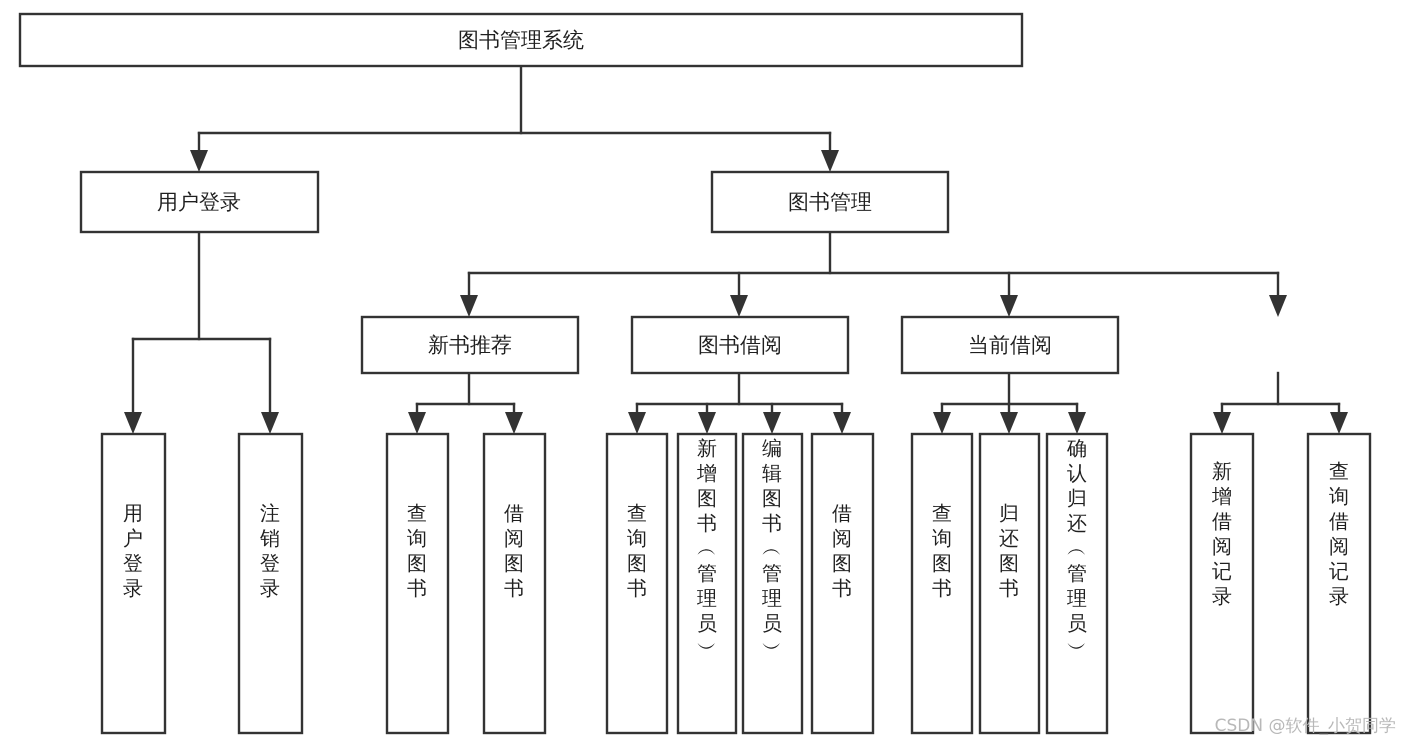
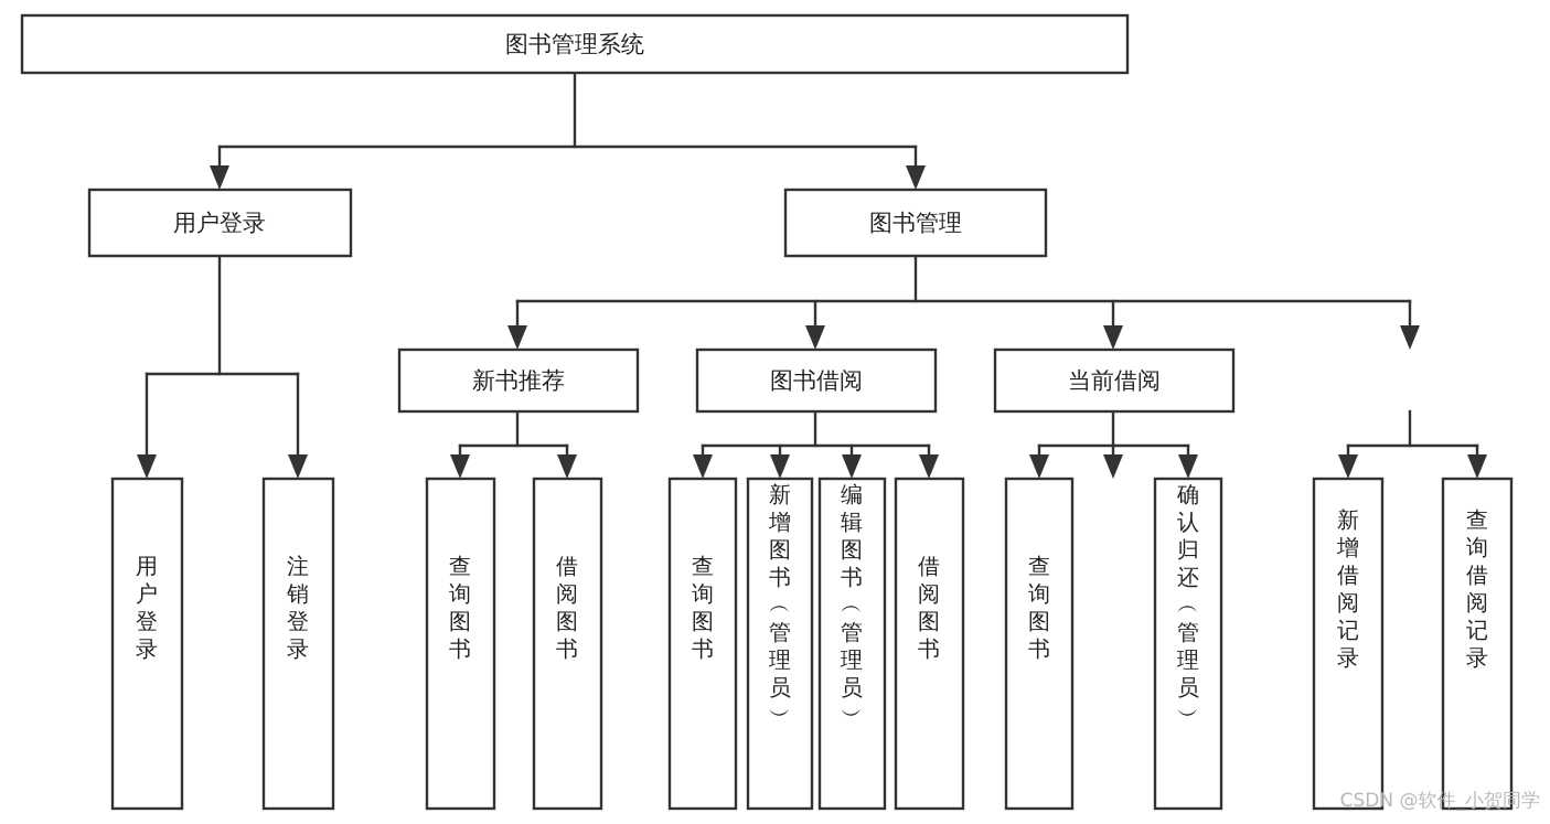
  图书管理系统
  用户登录
  图书管理
  新书推荐
  图书借阅
  当前借阅
  用户登录
  注销登录
  查询图书
  借阅图书
  查询图书
  新增图书 ︵ 管理员 ︶
  编辑图书 ︵ 管理员 ︶
  借阅图书
  查询图书
- 归还图书
  确认归还 ︵ 管理员 ︶
  新增借阅记录
  查询借阅记录
  CSDN @软件_小贺同学
